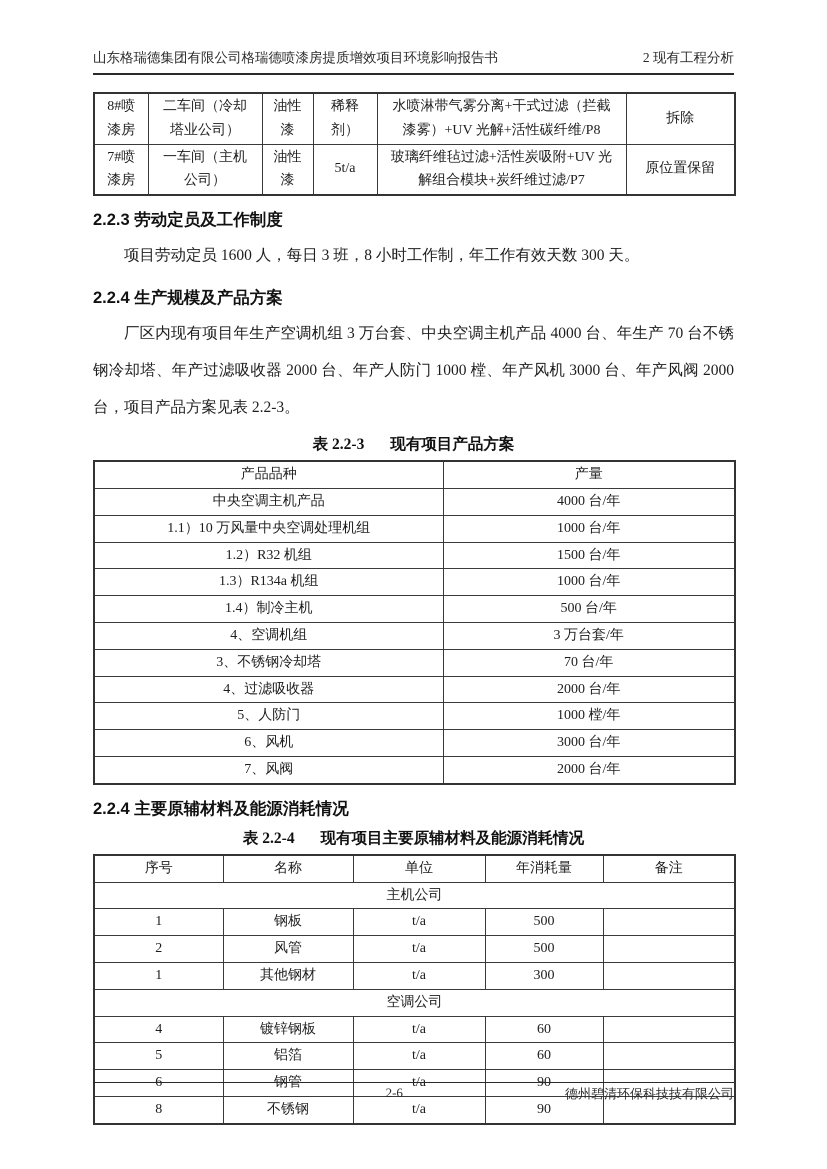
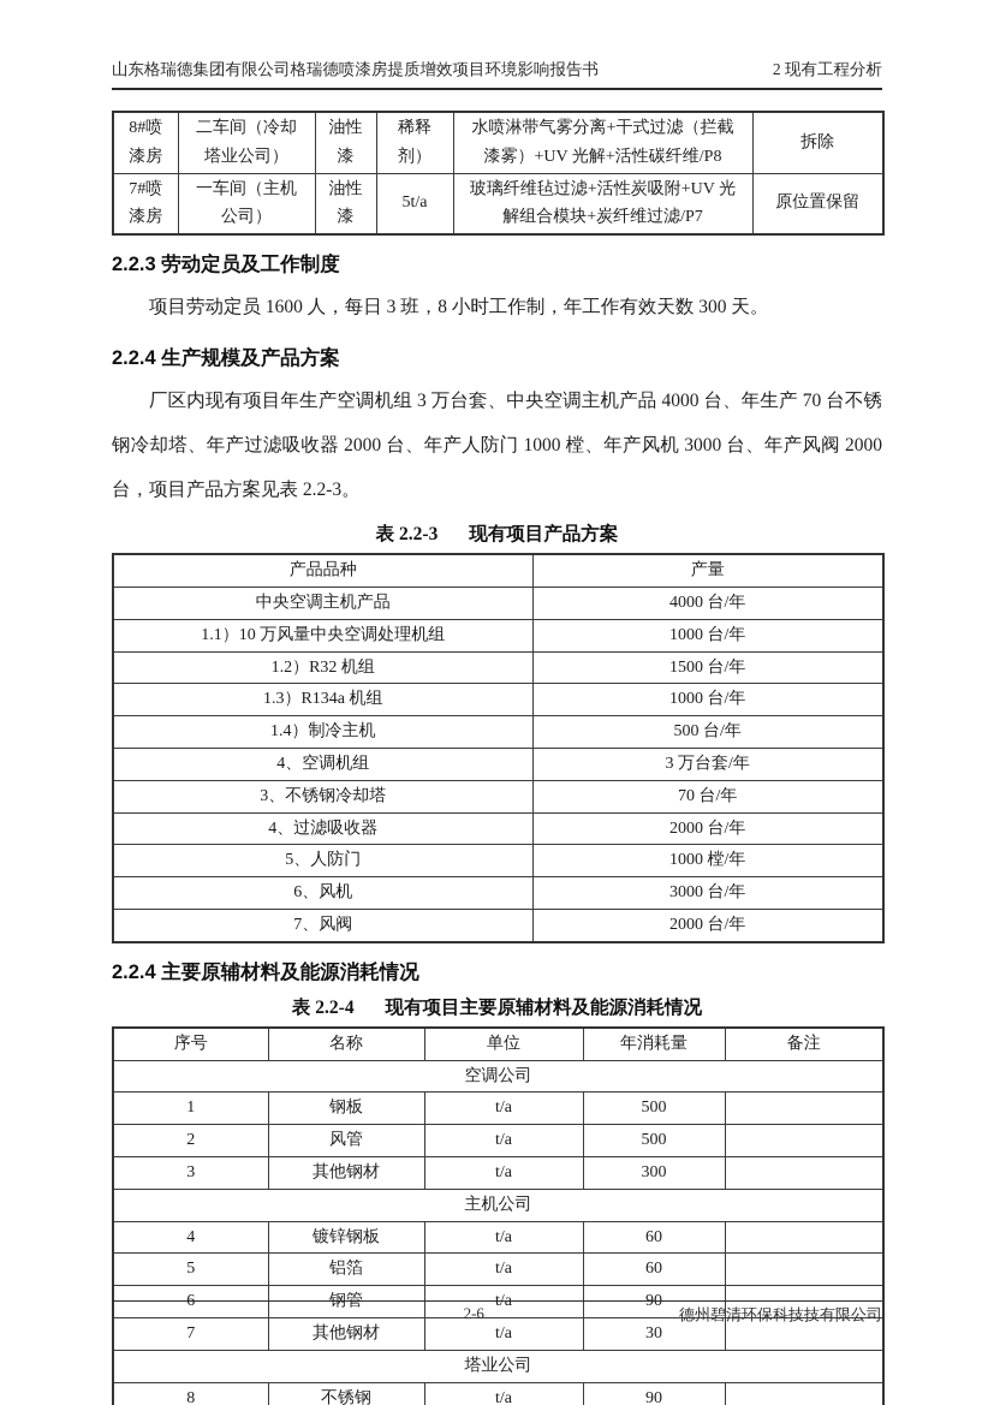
  山东格瑞德集团有限公司格瑞德喷漆房提质增效项目环境影响报告书
  2 现有工程分析
  8#喷 漆房	二车间（冷却 塔业公司）	油性 漆	稀释 剂）	水喷淋带气雾分离+干式过滤（拦截 漆雾）+UV 光解+活性碳纤维/P8	拆除
  7#喷 漆房	一车间（主机 公司）	油性 漆	5t/a	玻璃纤维毡过滤+活性炭吸附+UV 光 解组合模块+炭纤维过滤/P7	原位置保留
  2.2.3 劳动定员及工作制度
  项目劳动定员 1600 人，每日 3 班，8 小时工作制，年工作有效天数 300 天。
  2.2.4 生产规模及产品方案
  厂区内现有项目年生产空调机组 3 万台套、中央空调主机产品 4000 台、年生产 70 台不锈钢冷却塔、年产过滤吸收器 2000 台、年产人防门 1000 樘、年产风机 3000 台、年产风阀 2000 台，项目产品方案见表 2.2-3。
  表 2.2-3 现有项目产品方案
  产品品种	产量
  中央空调主机产品	4000 台/年
  1.1）10 万风量中央空调处理机组	1000 台/年
  1.2）R32 机组	1500 台/年
  1.3）R134a 机组	1000 台/年
  1.4）制冷主机	500 台/年
  4、空调机组	3 万台套/年
  3、不锈钢冷却塔	70 台/年
  4、过滤吸收器	2000 台/年
  5、人防门	1000 樘/年
  6、风机	3000 台/年
  7、风阀	2000 台/年
  2.2.4 主要原辅材料及能源消耗情况
  表 2.2-4 现有项目主要原辅材料及能源消耗情况
  序号	名称	单位	年消耗量	备注
- 主机公司
+ 空调公司
  1	钢板	t/a	500
  2	风管	t/a	500
- 1	其他钢材	t/a	300
+ 3	其他钢材	t/a	300
- 空调公司
+ 主机公司
  4	镀锌钢板	t/a	60
  5	铝箔	t/a	60
  6	钢管	t/a	90
+ 7	其他钢材	t/a	30
+ 塔业公司
  8	不锈钢	t/a	90
  2-6
  德州碧清环保科技技有限公司
